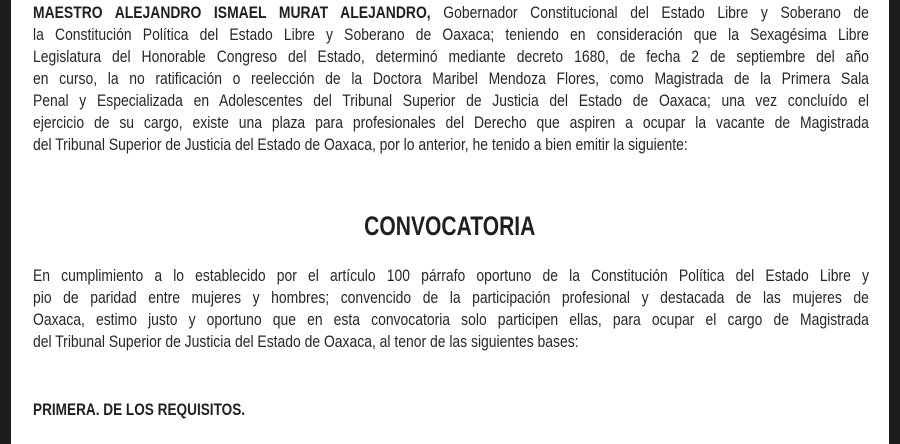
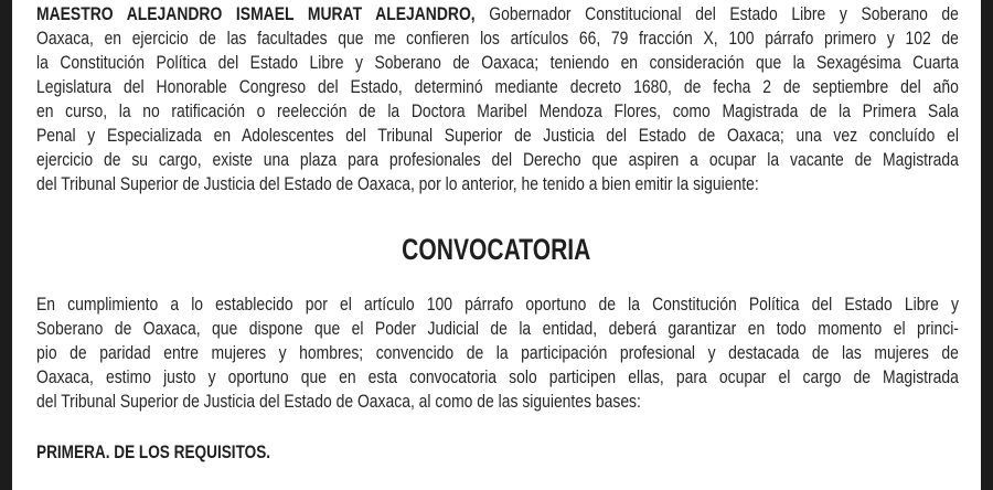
  MAESTRO ALEJANDRO ISMAEL MURAT ALEJANDRO, Gobernador Constitucional del Estado Libre y Soberano de
+ Oaxaca, en ejercicio de las facultades que me confieren los artículos 66, 79 fracción X, 100 párrafo primero y 102 de
- la Constitución Política del Estado Libre y Soberano de Oaxaca; teniendo en consideración que la Sexagésima Libre
+ la Constitución Política del Estado Libre y Soberano de Oaxaca; teniendo en consideración que la Sexagésima Cuarta
  Legislatura del Honorable Congreso del Estado, determinó mediante decreto 1680, de fecha 2 de septiembre del año
  en curso, la no ratificación o reelección de la Doctora Maribel Mendoza Flores, como Magistrada de la Primera Sala
  Penal y Especializada en Adolescentes del Tribunal Superior de Justicia del Estado de Oaxaca; una vez concluído el
  ejercicio de su cargo, existe una plaza para profesionales del Derecho que aspiren a ocupar la vacante de Magistrada
  del Tribunal Superior de Justicia del Estado de Oaxaca, por lo anterior, he tenido a bien emitir la siguiente:
  CONVOCATORIA
  En cumplimiento a lo establecido por el artículo 100 párrafo oportuno de la Constitución Política del Estado Libre y
+ Soberano de Oaxaca, que dispone que el Poder Judicial de la entidad, deberá garantizar en todo momento el princi-
  pio de paridad entre mujeres y hombres; convencido de la participación profesional y destacada de las mujeres de
  Oaxaca, estimo justo y oportuno que en esta convocatoria solo participen ellas, para ocupar el cargo de Magistrada
- del Tribunal Superior de Justicia del Estado de Oaxaca, al tenor de las siguientes bases:
+ del Tribunal Superior de Justicia del Estado de Oaxaca, al como de las siguientes bases:
  PRIMERA. DE LOS REQUISITOS.
